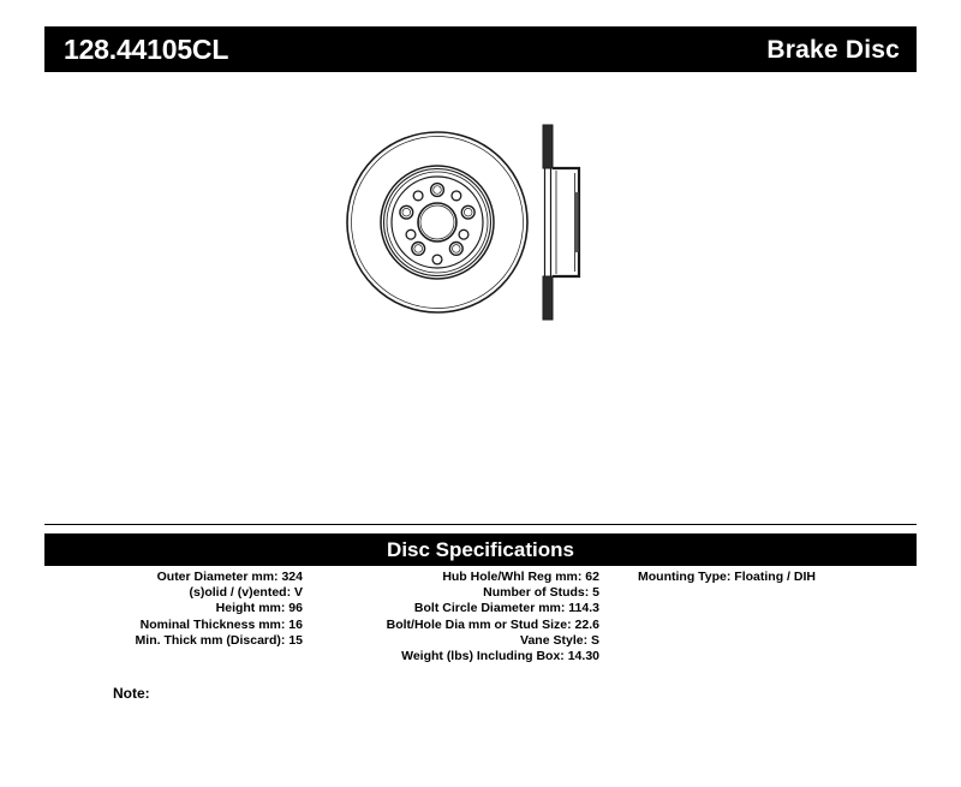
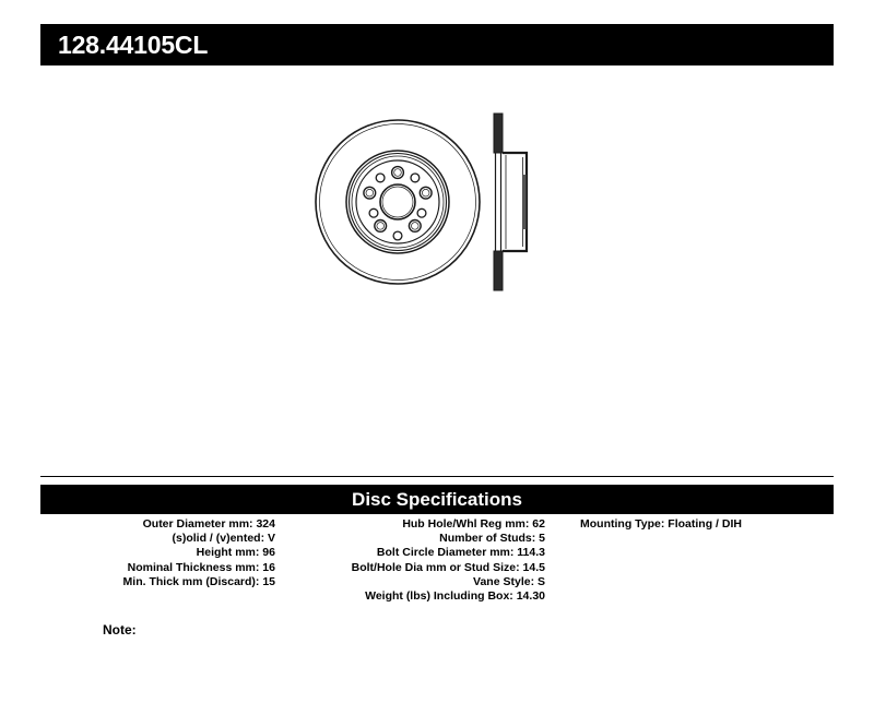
  128.44105CL
- Brake Disc
  Disc Specifications
  Outer Diameter mm: 324
  (s)olid / (v)ented: V
  Height mm: 96
  Nominal Thickness mm: 16
  Min. Thick mm (Discard): 15
  Hub Hole/Whl Reg mm: 62
  Number of Studs: 5
  Bolt Circle Diameter mm: 114.3
- Bolt/Hole Dia mm or Stud Size: 22.6
+ Bolt/Hole Dia mm or Stud Size: 14.5
  Vane Style: S
  Weight (lbs) Including Box: 14.30
  Mounting Type: Floating / DIH
  Note:
